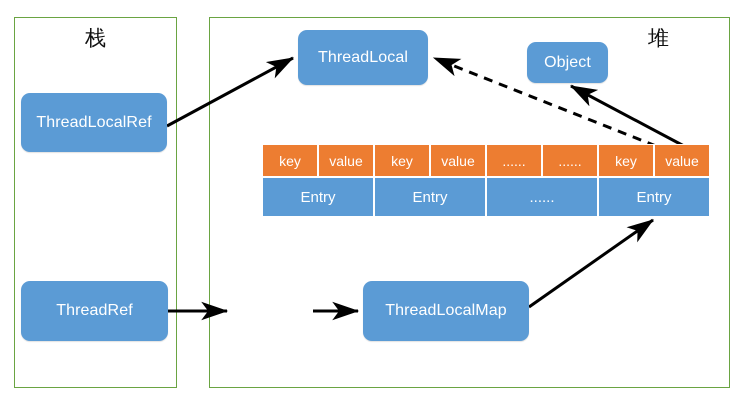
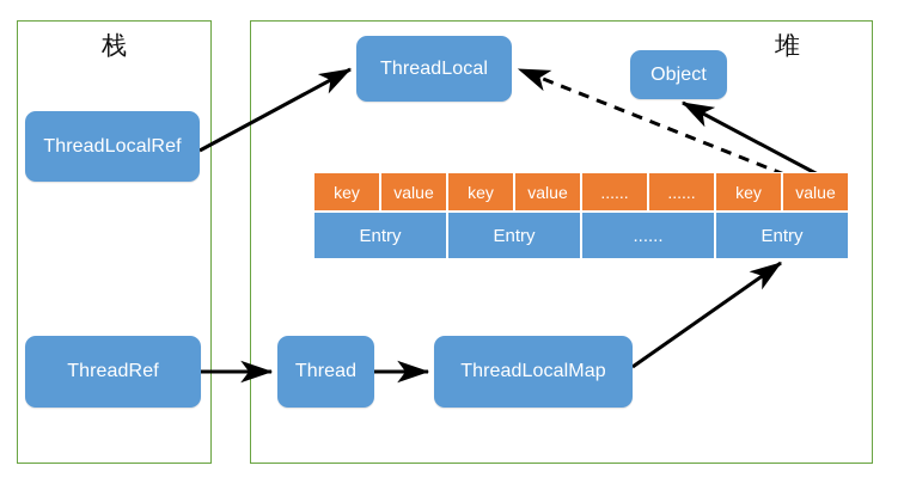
  栈
  堆
  ThreadLocal
  ThreadLocalRef
  Object
  ThreadRef
+ Thread
  ThreadLocalMap
  key
  value
  key
  value
  ......
  ......
  key
  value
  Entry
  Entry
  ......
  Entry
